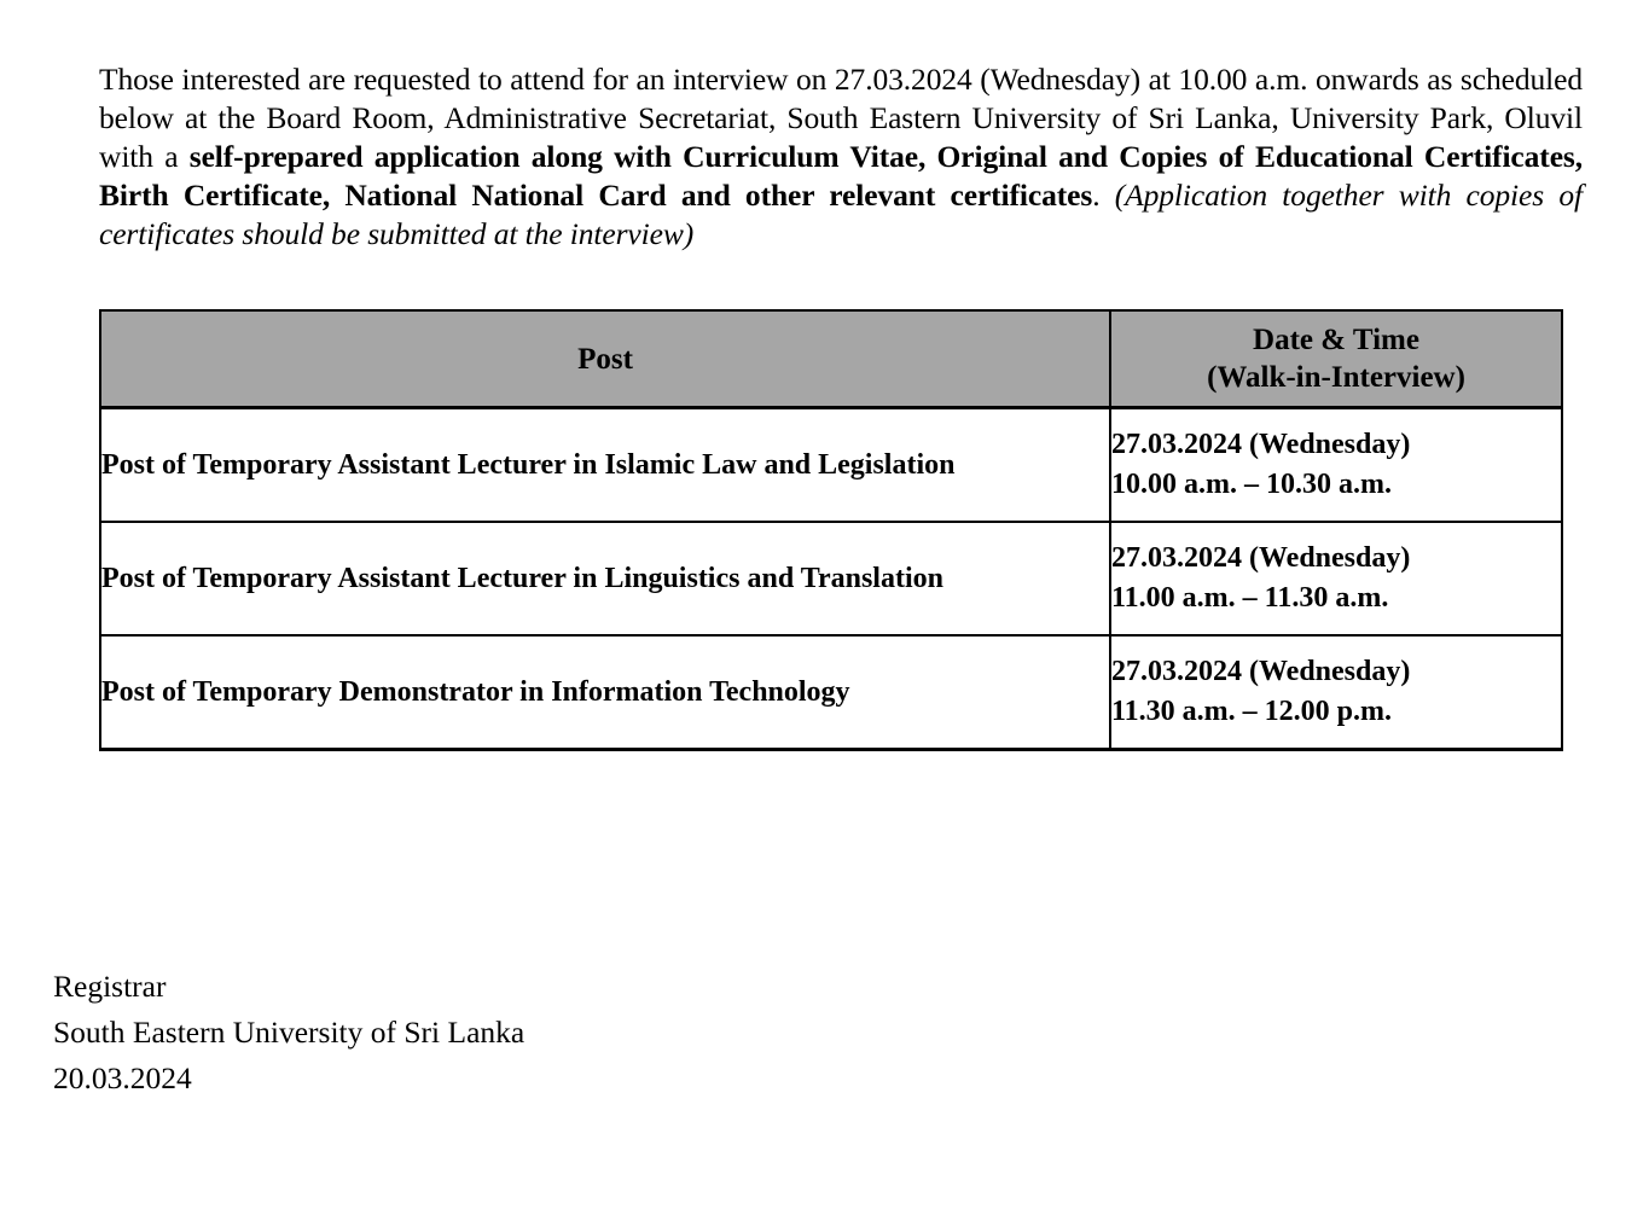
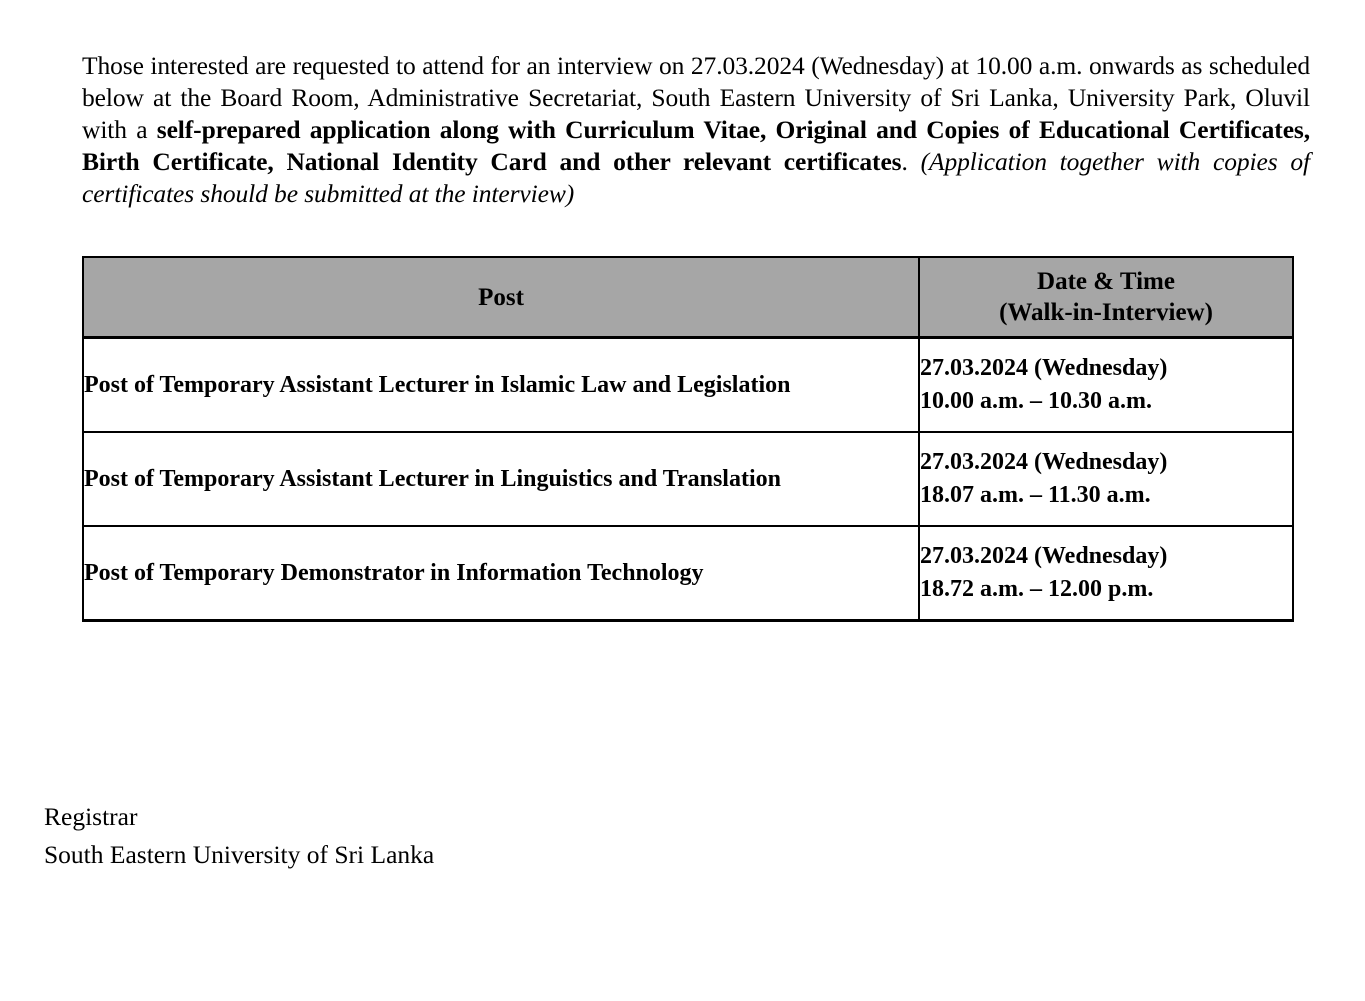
- Those interested are requested to attend for an interview on 27.03.2024 (Wednesday) at 10.00 a.m. onwards as scheduled below at the Board Room, Administrative Secretariat, South Eastern University of Sri Lanka, University Park, Oluvil with a self-prepared application along with Curriculum Vitae, Original and Copies of Educational Certificates, Birth Certificate, National National Card and other relevant certificates. (Application together with copies of certificates should be submitted at the interview)
+ Those interested are requested to attend for an interview on 27.03.2024 (Wednesday) at 10.00 a.m. onwards as scheduled below at the Board Room, Administrative Secretariat, South Eastern University of Sri Lanka, University Park, Oluvil with a self-prepared application along with Curriculum Vitae, Original and Copies of Educational Certificates, Birth Certificate, National Identity Card and other relevant certificates. (Application together with copies of certificates should be submitted at the interview)
  Post	Date & Time (Walk-in-Interview)
  Post of Temporary Assistant Lecturer in Islamic Law and Legislation	27.03.2024 (Wednesday) 10.00 a.m. – 10.30 a.m.
- Post of Temporary Assistant Lecturer in Linguistics and Translation	27.03.2024 (Wednesday) 11.00 a.m. – 11.30 a.m.
+ Post of Temporary Assistant Lecturer in Linguistics and Translation	27.03.2024 (Wednesday) 18.07 a.m. – 11.30 a.m.
- Post of Temporary Demonstrator in Information Technology	27.03.2024 (Wednesday) 11.30 a.m. – 12.00 p.m.
+ Post of Temporary Demonstrator in Information Technology	27.03.2024 (Wednesday) 18.72 a.m. – 12.00 p.m.
  Registrar
  South Eastern University of Sri Lanka
- 20.03.2024
